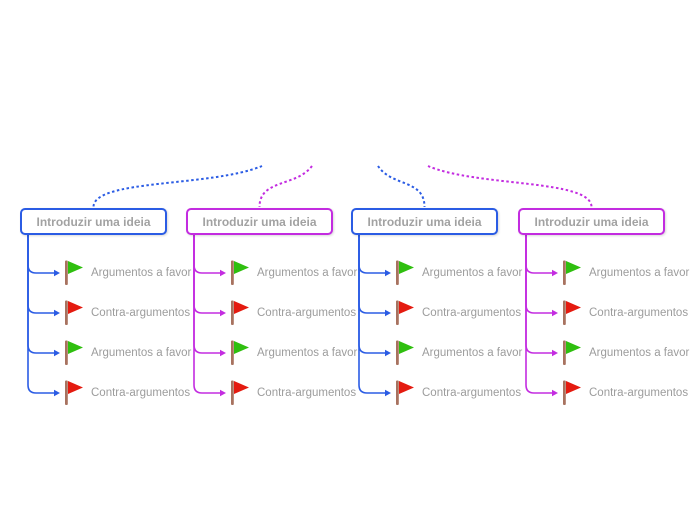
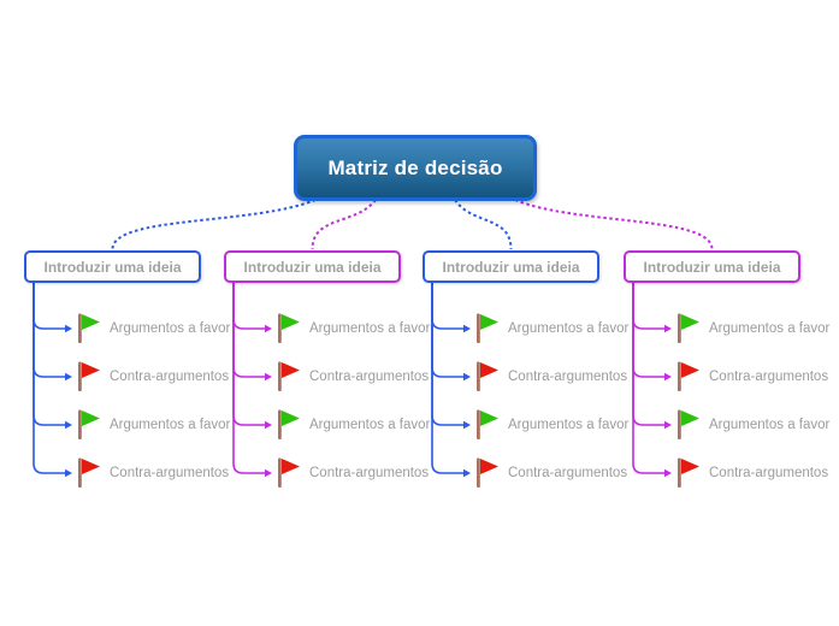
+ Matriz de decisão
  Introduzir uma ideia
  Argumentos a favor
  Contra-argumentos
  Argumentos a favor
  Contra-argumentos
  Introduzir uma ideia
  Argumentos a favor
  Contra-argumentos
  Argumentos a favor
  Contra-argumentos
  Introduzir uma ideia
  Argumentos a favor
  Contra-argumentos
  Argumentos a favor
  Contra-argumentos
  Introduzir uma ideia
  Argumentos a favor
  Contra-argumentos
  Argumentos a favor
  Contra-argumentos
